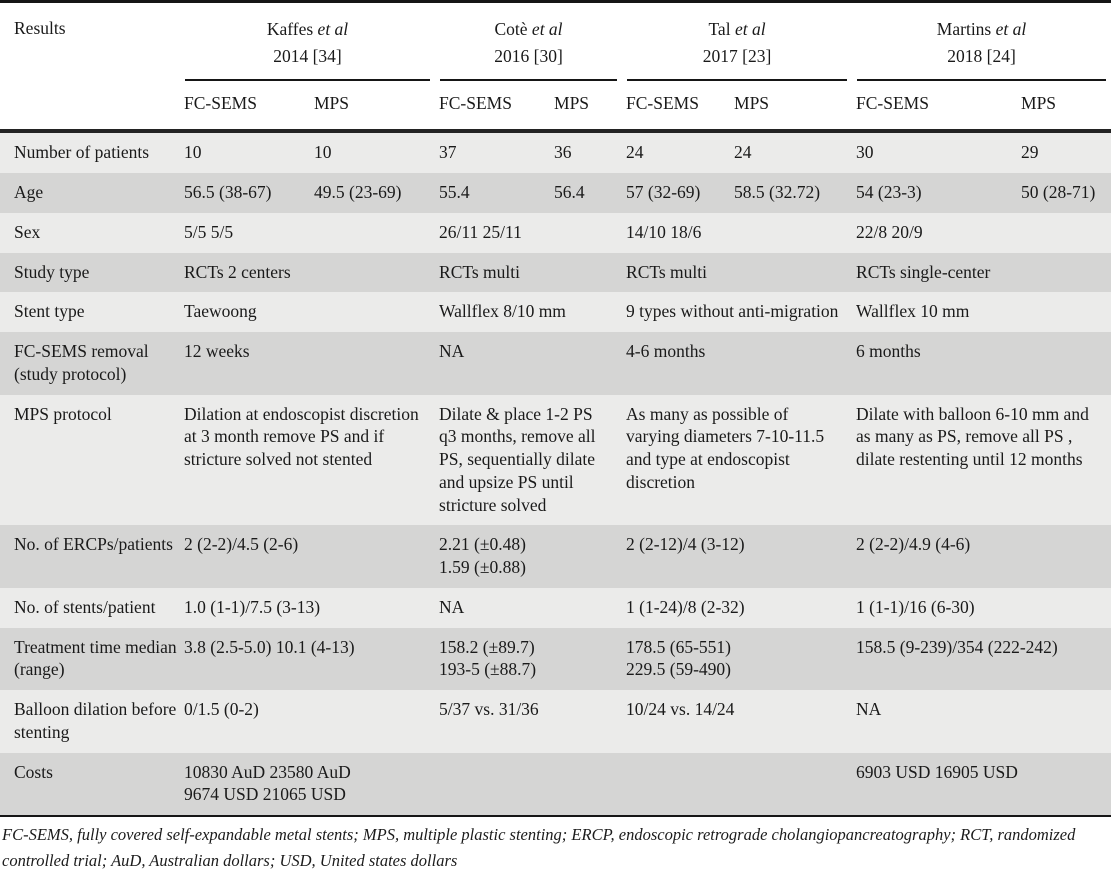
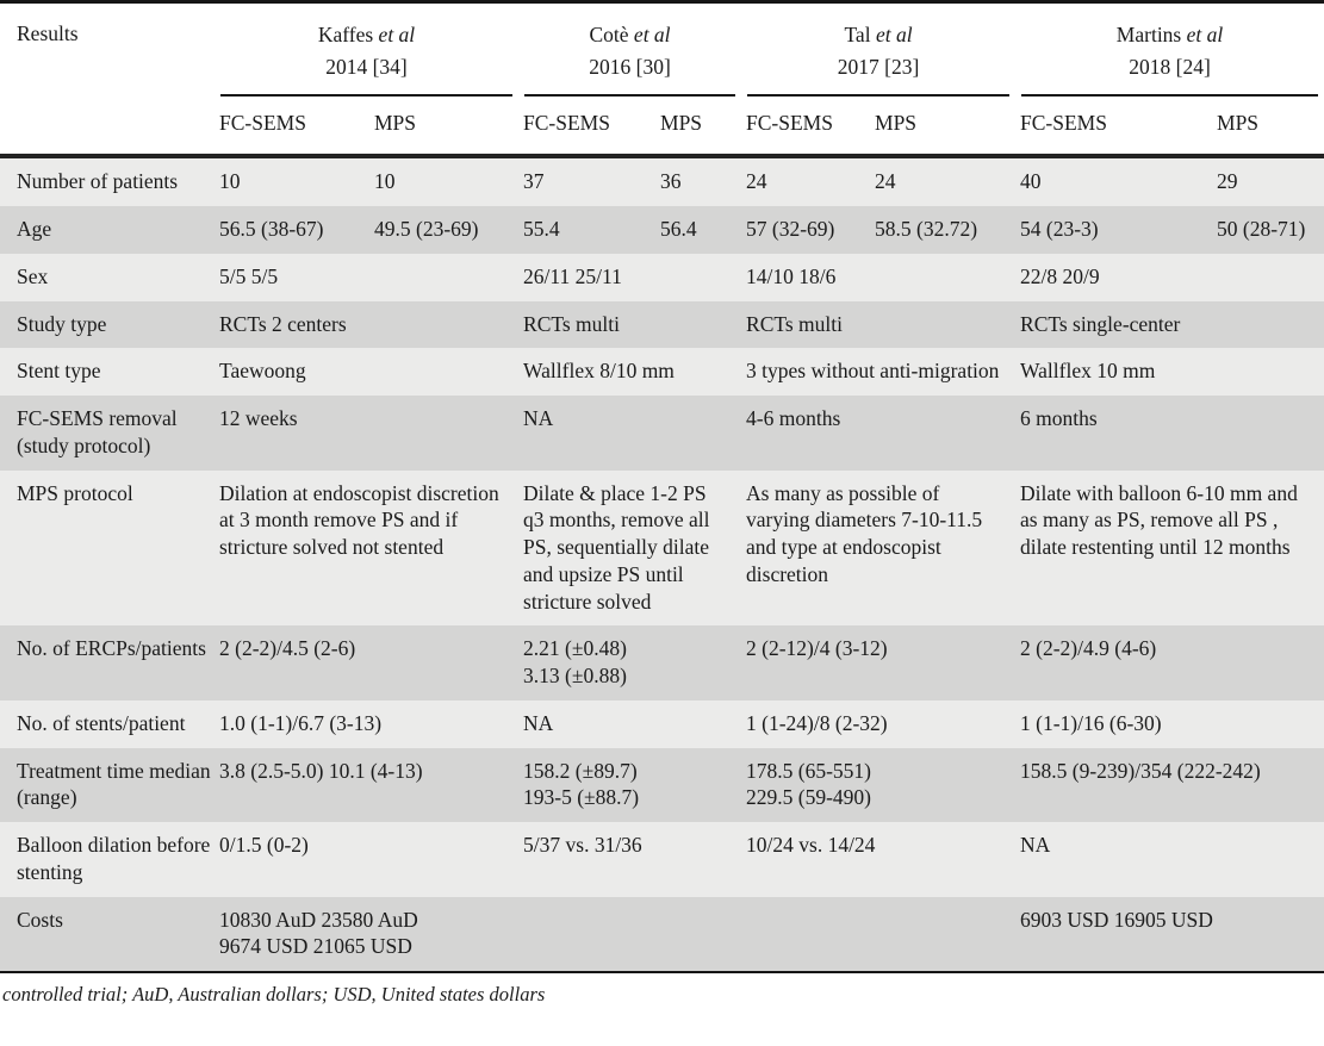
  Results	Kaffes et al2014 [34]	Cotè et al2016 [30]	Tal et al2017 [23]	Martins et al2018 [24]
  FC-SEMS	MPS	FC-SEMS	MPS	FC-SEMS	MPS	FC-SEMS	MPS
- Number of patients	10	10	37	36	24	24	30	29
+ Number of patients	10	10	37	36	24	24	40	29
  Age	56.5 (38-67)	49.5 (23-69)	55.4	56.4	57 (32-69)	58.5 (32.72)	54 (23-3)	50 (28-71)
  Sex	5/5 5/5	26/11 25/11	14/10 18/6	22/8 20/9
  Study type	RCTs 2 centers	RCTs multi	RCTs multi	RCTs single-center
- Stent type	Taewoong	Wallflex 8/10 mm	9 types without anti-migration	Wallflex 10 mm
+ Stent type	Taewoong	Wallflex 8/10 mm	3 types without anti-migration	Wallflex 10 mm
  FC-SEMS removal (study protocol)	12 weeks	NA	4-6 months	6 months
  MPS protocol	Dilation at endoscopist discretion at 3 month remove PS and if stricture solved not stented	Dilate & place 1-2 PS q3 months, remove all PS, sequentially dilate and upsize PS until stricture solved	As many as possible of varying diameters 7-10-11.5 and type at endoscopist discretion	Dilate with balloon 6-10 mm and as many as PS, remove all PS , dilate restenting until 12 months
- No. of ERCPs/patients	2 (2-2)/4.5 (2-6)	2.21 (±0.48) 1.59 (±0.88)	2 (2-12)/4 (3-12)	2 (2-2)/4.9 (4-6)
+ No. of ERCPs/patients	2 (2-2)/4.5 (2-6)	2.21 (±0.48) 3.13 (±0.88)	2 (2-12)/4 (3-12)	2 (2-2)/4.9 (4-6)
- No. of stents/patient	1.0 (1-1)/7.5 (3-13)	NA	1 (1-24)/8 (2-32)	1 (1-1)/16 (6-30)
+ No. of stents/patient	1.0 (1-1)/6.7 (3-13)	NA	1 (1-24)/8 (2-32)	1 (1-1)/16 (6-30)
  Treatment time median (range)	3.8 (2.5-5.0) 10.1 (4-13)	158.2 (±89.7) 193-5 (±88.7)	178.5 (65-551) 229.5 (59-490)	158.5 (9-239)/354 (222-242)
  Balloon dilation before stenting	0/1.5 (0-2)	5/37 vs. 31/36	10/24 vs. 14/24	NA
  Costs	10830 AuD 23580 AuD 9674 USD 21065 USD			6903 USD 16905 USD
- FC-SEMS, fully covered self-expandable metal stents; MPS, multiple plastic stenting; ERCP, endoscopic retrograde cholangiopancreatography; RCT, randomized
  controlled trial; AuD, Australian dollars; USD, United states dollars
